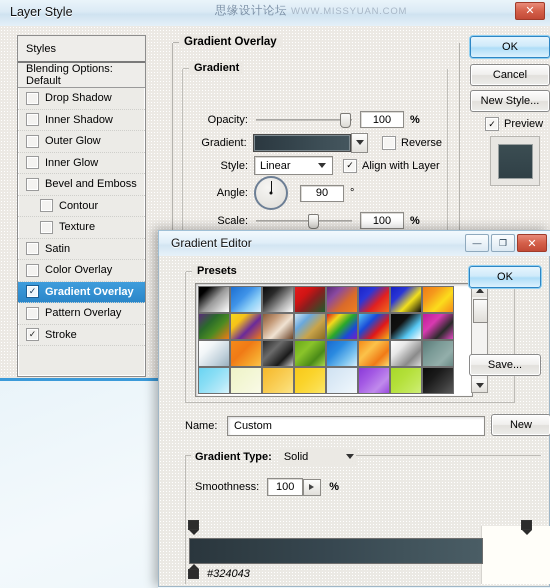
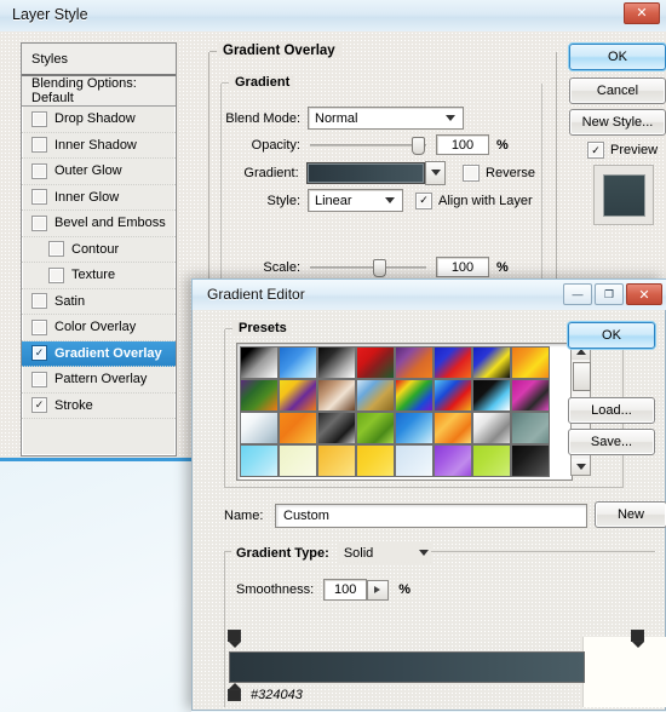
  Layer Style
- 思缘设计论坛 WWW.MISSYUAN.COM
  ✕
  Styles
  Blending Options: Default
  Drop Shadow
  Inner Shadow
  Outer Glow
  Inner Glow
  Bevel and Emboss
  Contour
  Texture
  Satin
  Color Overlay
  ✓
  Gradient Overlay
  Pattern Overlay
  ✓
  Stroke
  Gradient Overlay
  Gradient
+ Blend Mode:
+ Normal
  Opacity:
  100
  %
  Gradient:
  Reverse
  Style:
  Linear
  ✓
  Align with Layer
- Angle:
- 90
- °
  Scale:
  100
  %
  OK
  Cancel
  New Style...
  ✓
  Preview
  Gradient Editor
  —
  ❐
  ✕
  Presets
  OK
+ Load...
  Save...
  Name:
  Custom
  New
  Gradient Type:
  Solid
  Smoothness:
  100
  %
  #324043
